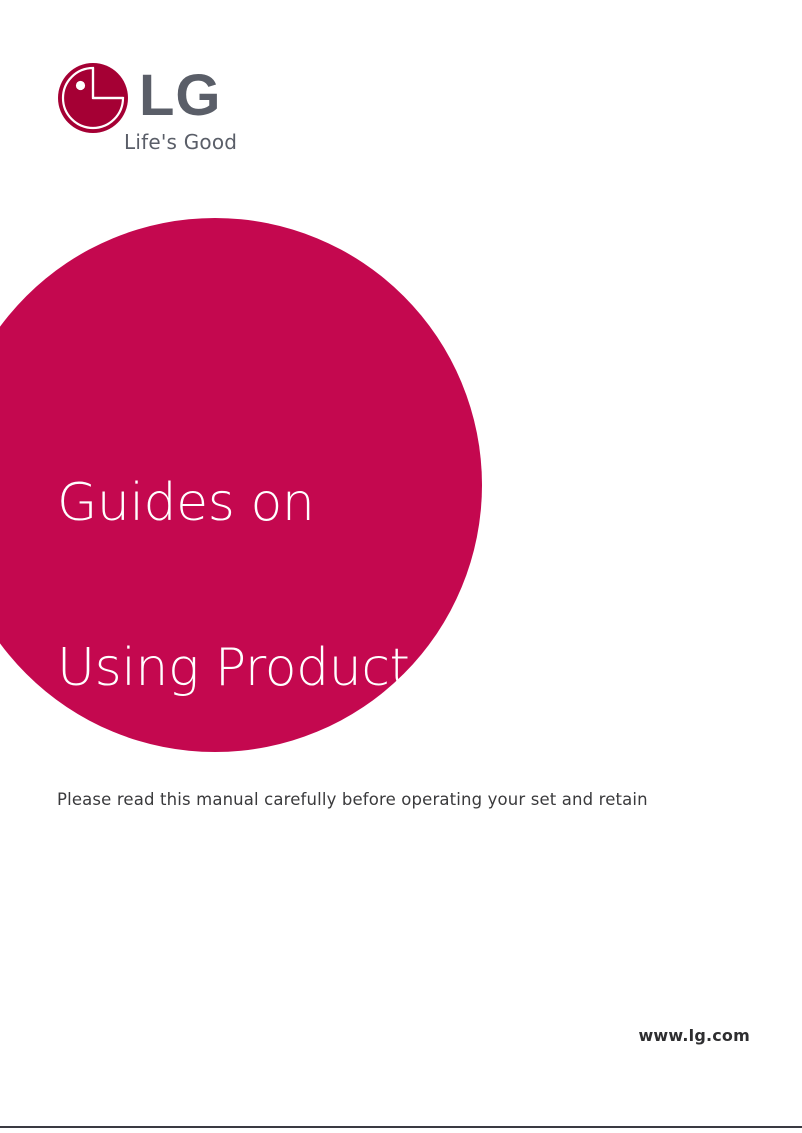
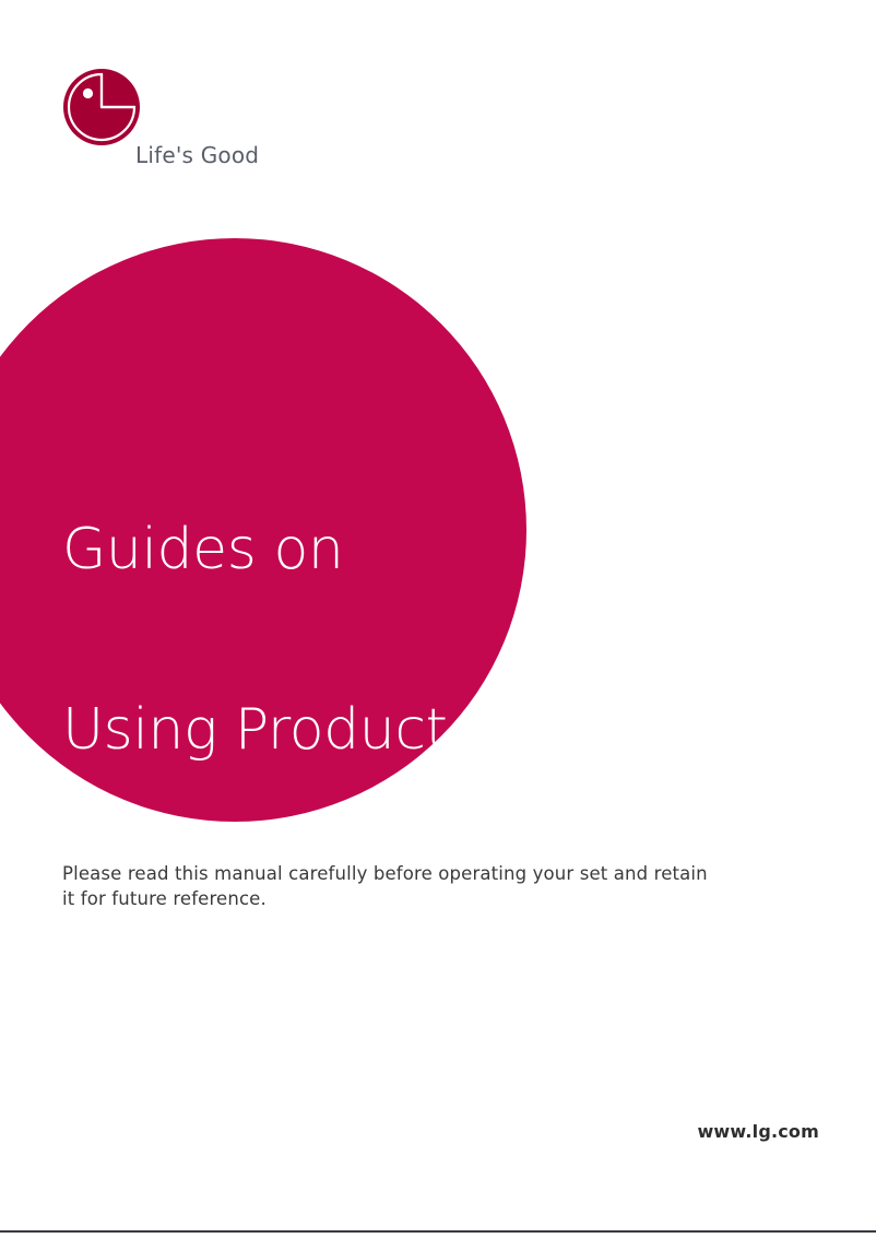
- LG
  Life's Good
  Guides on
  Using Product
  Functions
  Please read this manual carefully before operating your set and retain
+ it for future reference.
  www.lg.com
